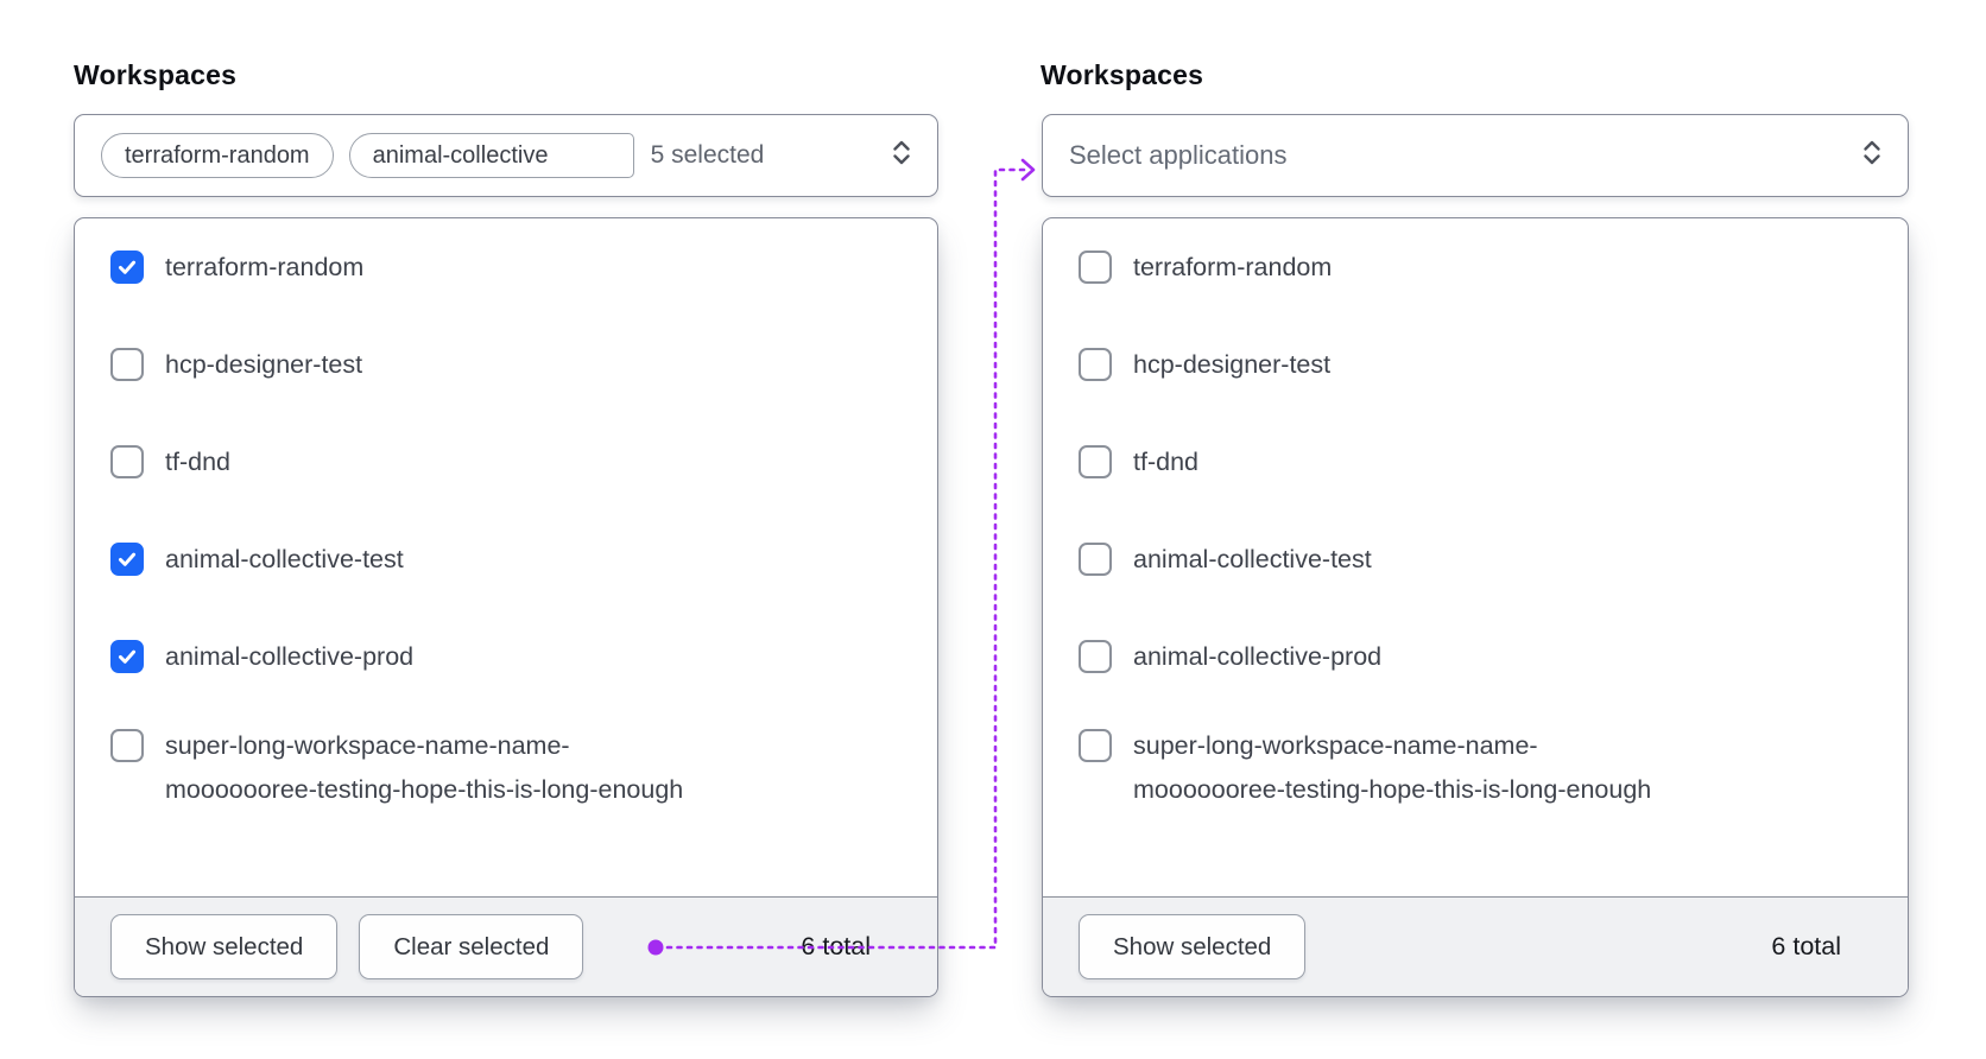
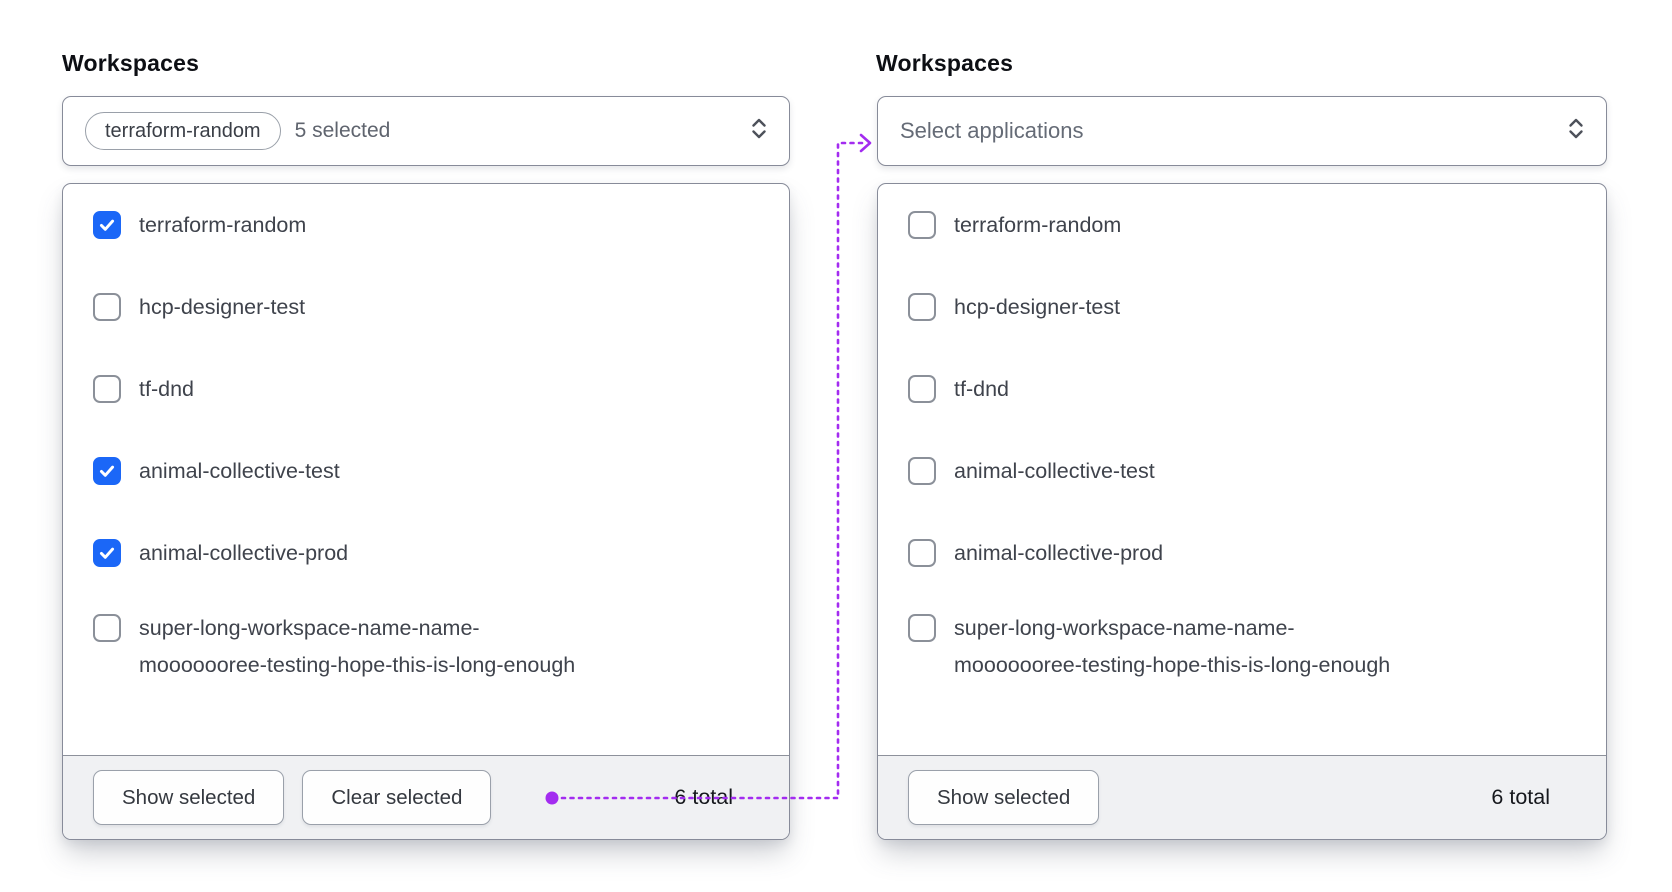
  Workspaces
  terraform-random
- animal-collective
  5 selected
  terraform-random
  hcp-designer-test
  tf-dnd
  animal-collective-test
  animal-collective-prod
  super-long-workspace-name-name-
  mooooooree-testing-hope-this-is-long-enough
  Show selected
  Clear selected
  total
  Workspaces
  Select applications
  terraform-random
  hcp-designer-test
  tf-dnd
  animal-collective-test
  animal-collective-prod
  super-long-workspace-name-name-
  mooooooree-testing-hope-this-is-long-enough
  Show selected
  6 total
